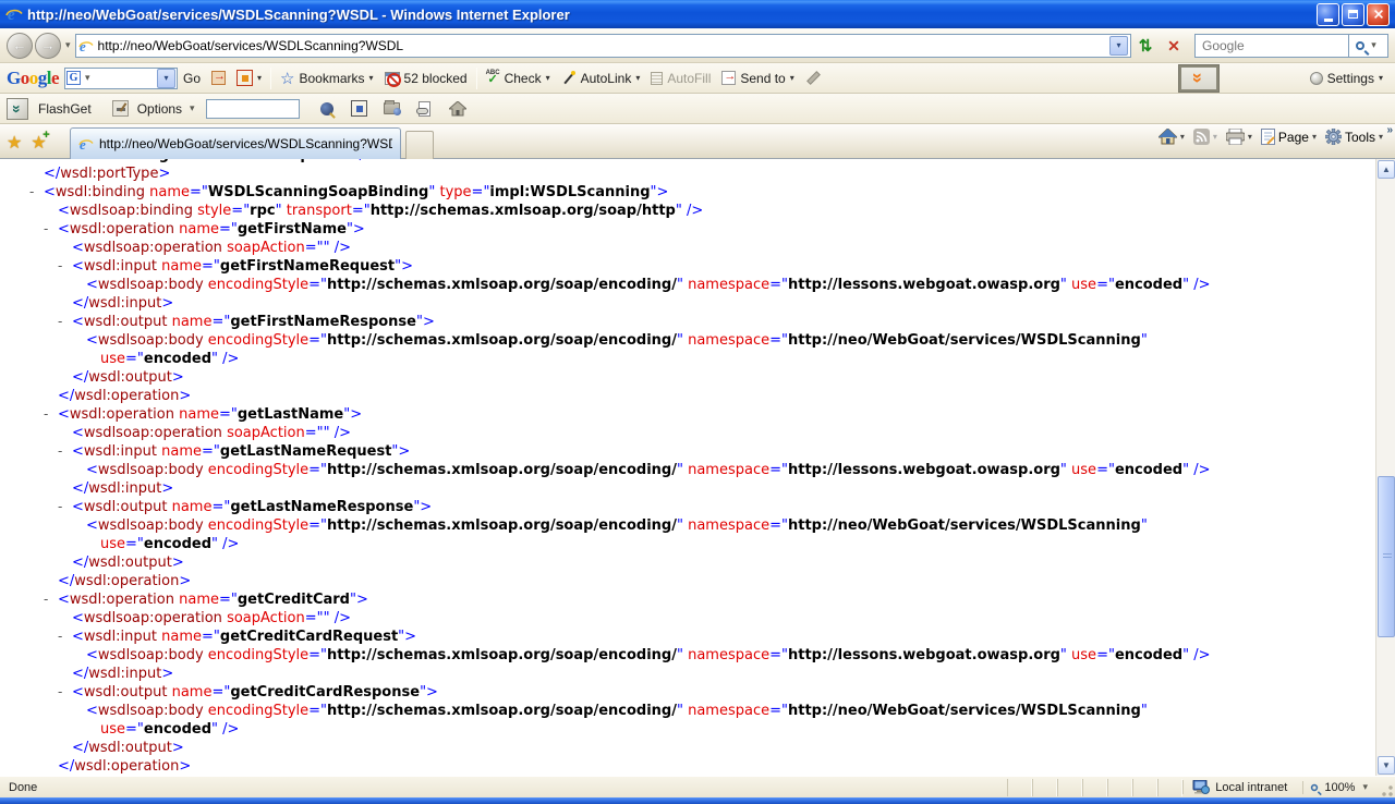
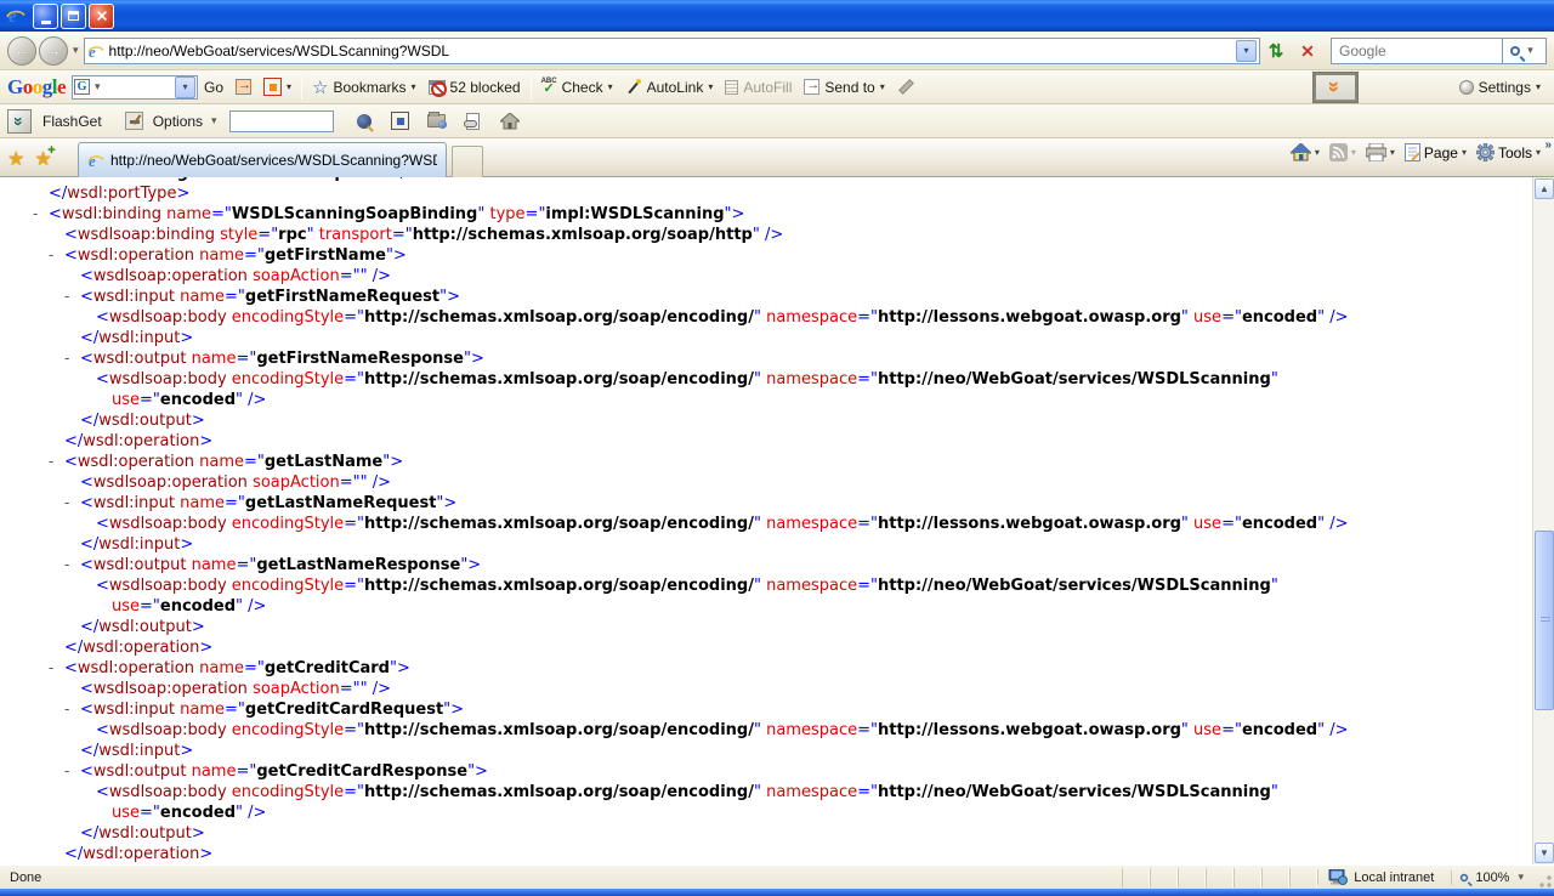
  e
- http://neo/WebGoat/services/WSDLScanning?WSDL - Windows Internet Explorer
  ←
  →
  ▾
  e
  http://neo/WebGoat/services/WSDLScanning?WSDL
  ▾
  ⇅
  Google
  ▾
  Google
  G
  ▾
  ▾
  Go
  ▾
  ☆
  Bookmarks
  ▾
  52 blocked
  ✓
  Check
  ▾
  AutoLink
  ▾
  AutoFill
  Send to
  ▾
  Settings
  ▾
  FlashGet
  Options
  ▾
  ★
  ★
  e
  http://neo/WebGoat/services/WSDLScanning?WS
  ▾
  ▾
  ▾
  Page
  ▾
  Tools
  ▾
  »
  </wsdl:portType>
  -
  <wsdl:binding name="WSDLScanningSoapBinding" type="impl:WSDLScanning">
  <wsdlsoap:binding style="rpc" transport="http://schemas.xmlsoap.org/soap/http" />
  -
  <wsdl:operation name="getFirstName">
  <wsdlsoap:operation soapAction="" />
  -
  <wsdl:input name="getFirstNameRequest">
  <wsdlsoap:body encodingStyle="http://schemas.xmlsoap.org/soap/encoding/" namespace="http://lessons.webgoat.owasp.org" use="encoded" />
  </wsdl:input>
  -
  <wsdl:output name="getFirstNameResponse">
  <wsdlsoap:body encodingStyle="http://schemas.xmlsoap.org/soap/encoding/" namespace="http://neo/WebGoat/services/WSDLScanning"
  use="encoded" />
  </wsdl:output>
  </wsdl:operation>
  -
  <wsdl:operation name="getLastName">
  <wsdlsoap:operation soapAction="" />
  -
  <wsdl:input name="getLastNameRequest">
  <wsdlsoap:body encodingStyle="http://schemas.xmlsoap.org/soap/encoding/" namespace="http://lessons.webgoat.owasp.org" use="encoded" />
  </wsdl:input>
  -
  <wsdl:output name="getLastNameResponse">
  <wsdlsoap:body encodingStyle="http://schemas.xmlsoap.org/soap/encoding/" namespace="http://neo/WebGoat/services/WSDLScanning"
  use="encoded" />
  </wsdl:output>
  </wsdl:operation>
  -
  <wsdl:operation name="getCreditCard">
  <wsdlsoap:operation soapAction="" />
  -
  <wsdl:input name="getCreditCardRequest">
  <wsdlsoap:body encodingStyle="http://schemas.xmlsoap.org/soap/encoding/" namespace="http://lessons.webgoat.owasp.org" use="encoded" />
  </wsdl:input>
  -
  <wsdl:output name="getCreditCardResponse">
  <wsdlsoap:body encodingStyle="http://schemas.xmlsoap.org/soap/encoding/" namespace="http://neo/WebGoat/services/WSDLScanning"
  use="encoded" />
  </wsdl:output>
  </wsdl:operation>
  ▲
  ▼
  Done
  Local intranet
  100%
  ▾
